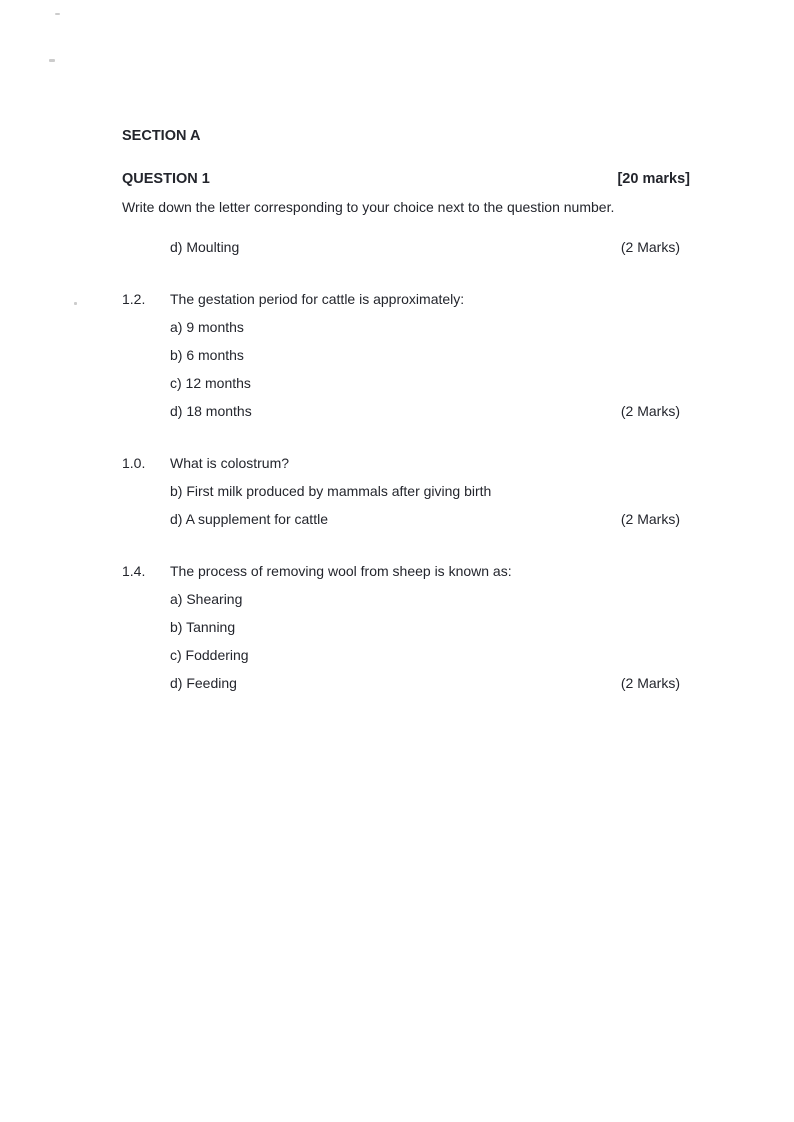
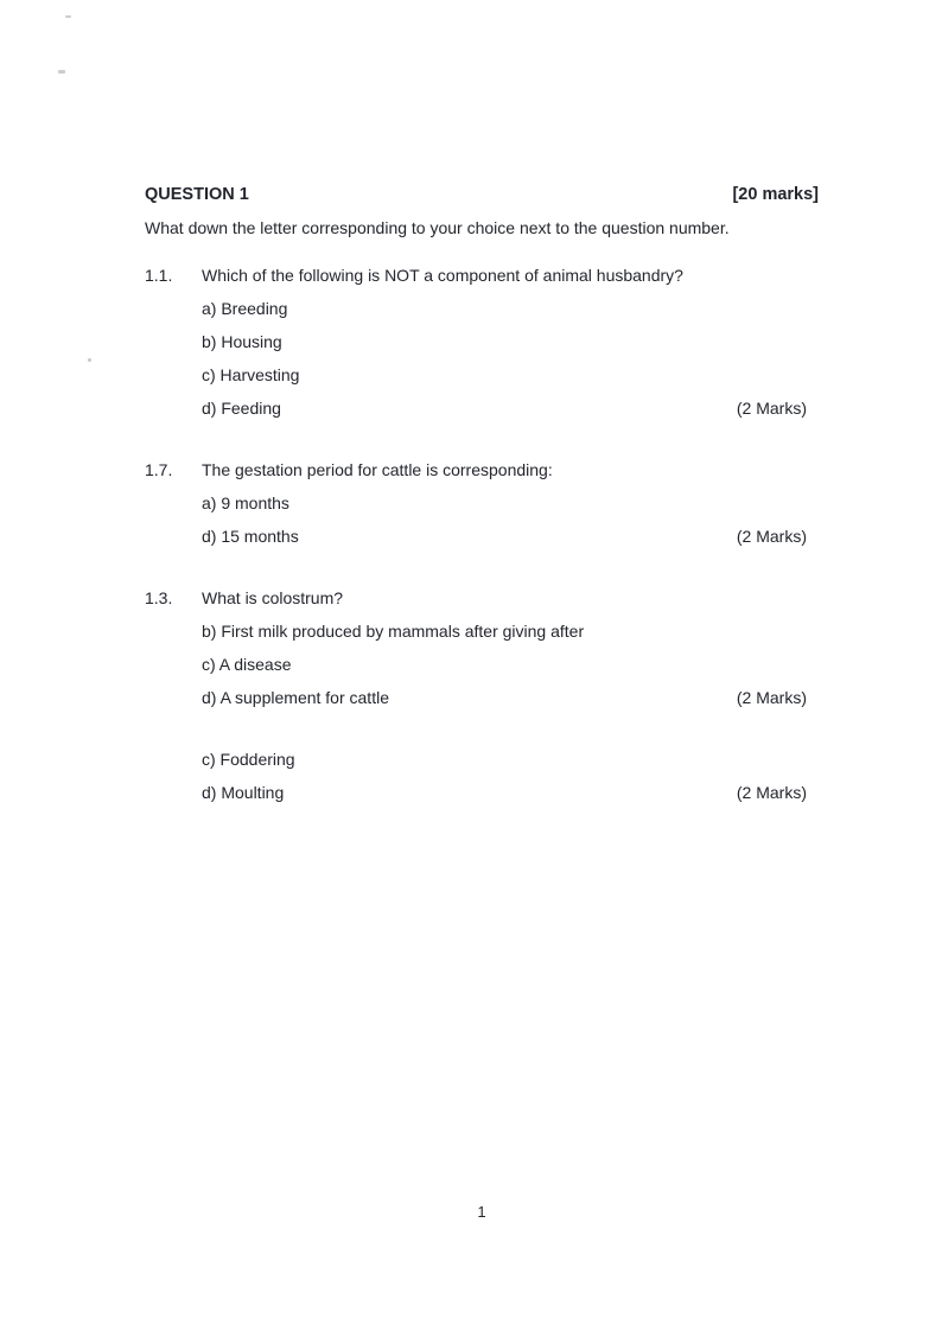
- SECTION A
  QUESTION 1
  [20 marks]
- Write down the letter corresponding to your choice next to the question number.
+ What down the letter corresponding to your choice next to the question number.
+ 1.1.
+ Which of the following is NOT a component of animal husbandry?
+ a) Breeding
+ b) Housing
+ c) Harvesting
- d) Moulting
+ d) Feeding
  (2 Marks)
- 1.2.
+ 1.7.
- The gestation period for cattle is approximately:
+ The gestation period for cattle is corresponding:
  a) 9 months
- b) 6 months
- c) 12 months
- d) 18 months
+ d) 15 months
  (2 Marks)
- 1.0.
+ 1.3.
  What is colostrum?
- b) First milk produced by mammals after giving birth
+ b) First milk produced by mammals after giving after
+ c) A disease
  d) A supplement for cattle
  (2 Marks)
- 1.4.
- The process of removing wool from sheep is known as:
- a) Shearing
- b) Tanning
  c) Foddering
- d) Feeding
+ d) Moulting
  (2 Marks)
+ 1
